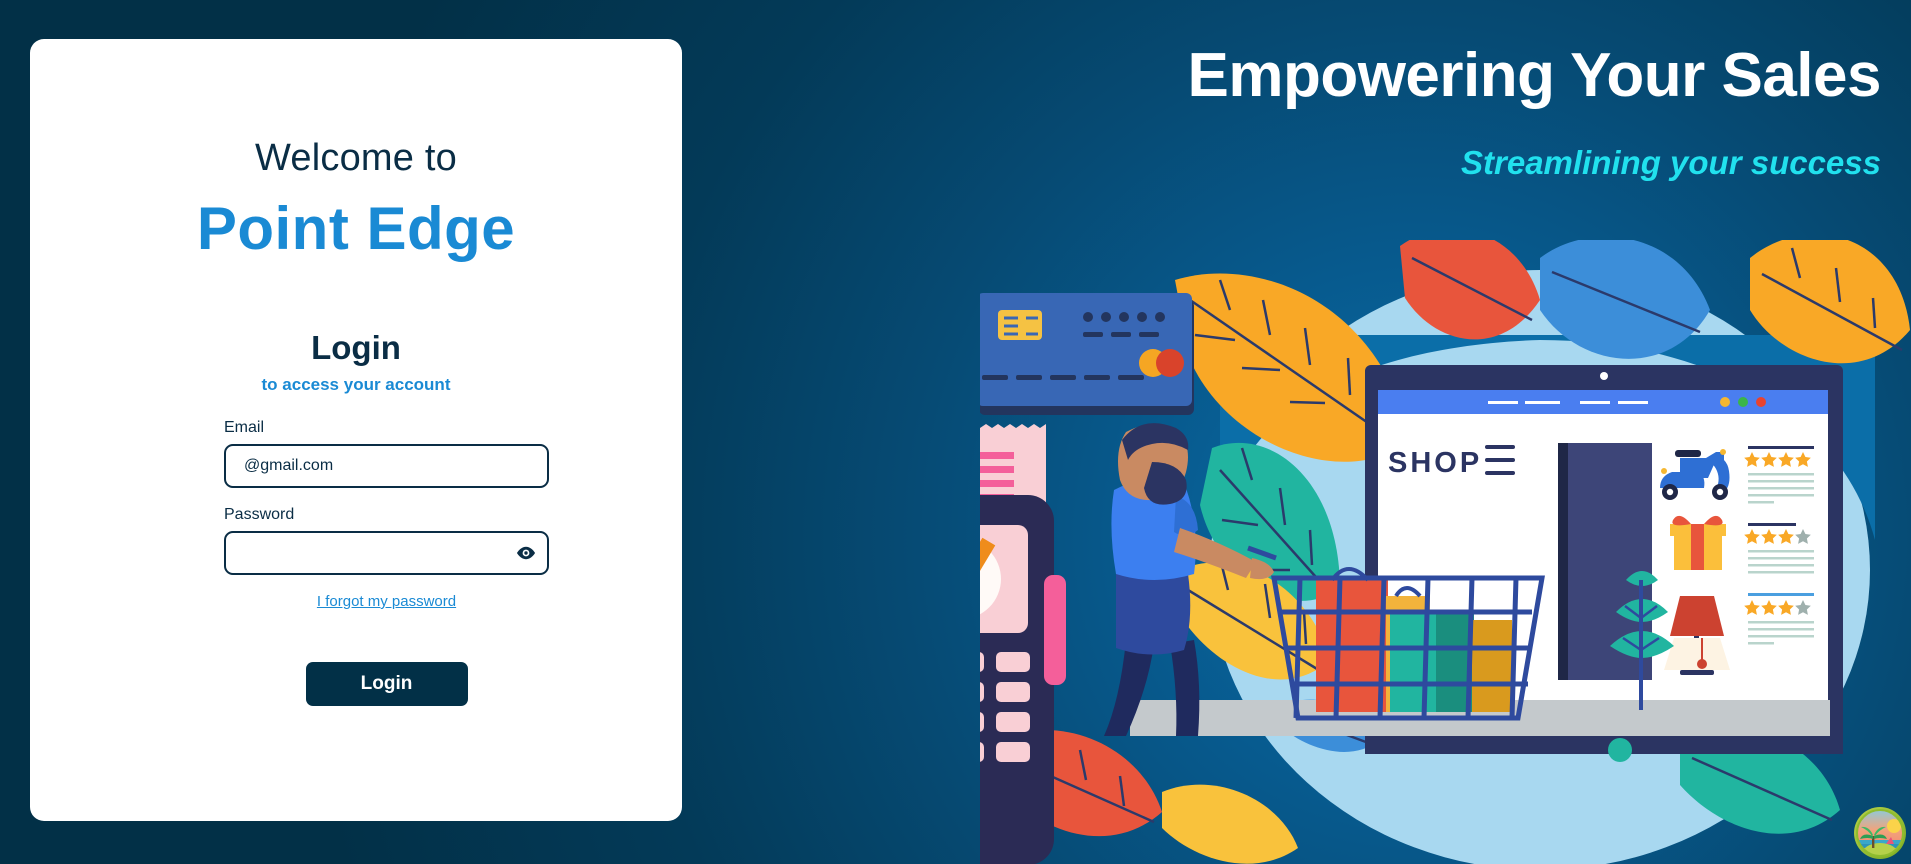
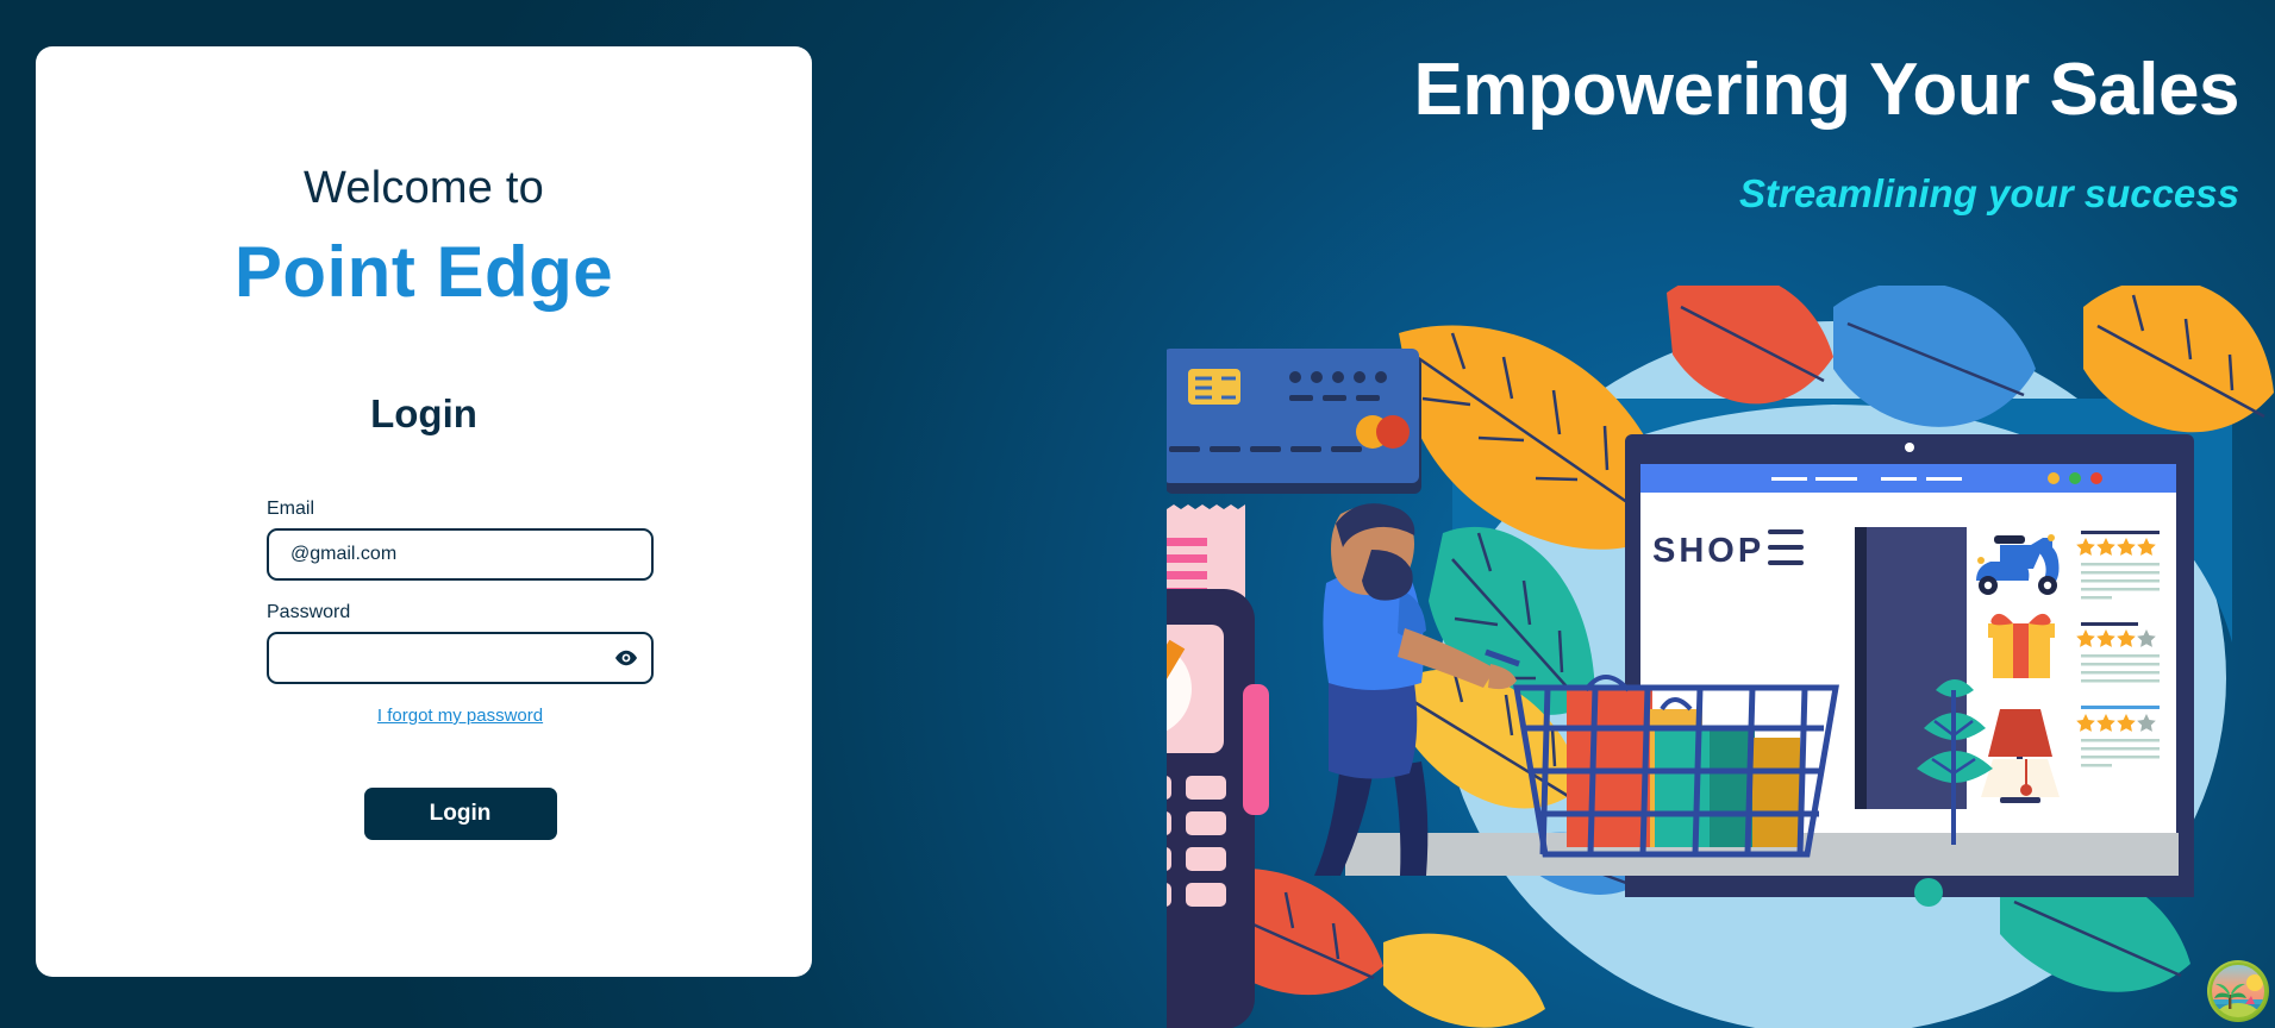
  SHOP
  Empowering Your Sales
  Streamlining your success
  Welcome to
  Point Edge
  Login
- to access your account
  Email
  @gmail.com
  Password
  I forgot my password
  Login
